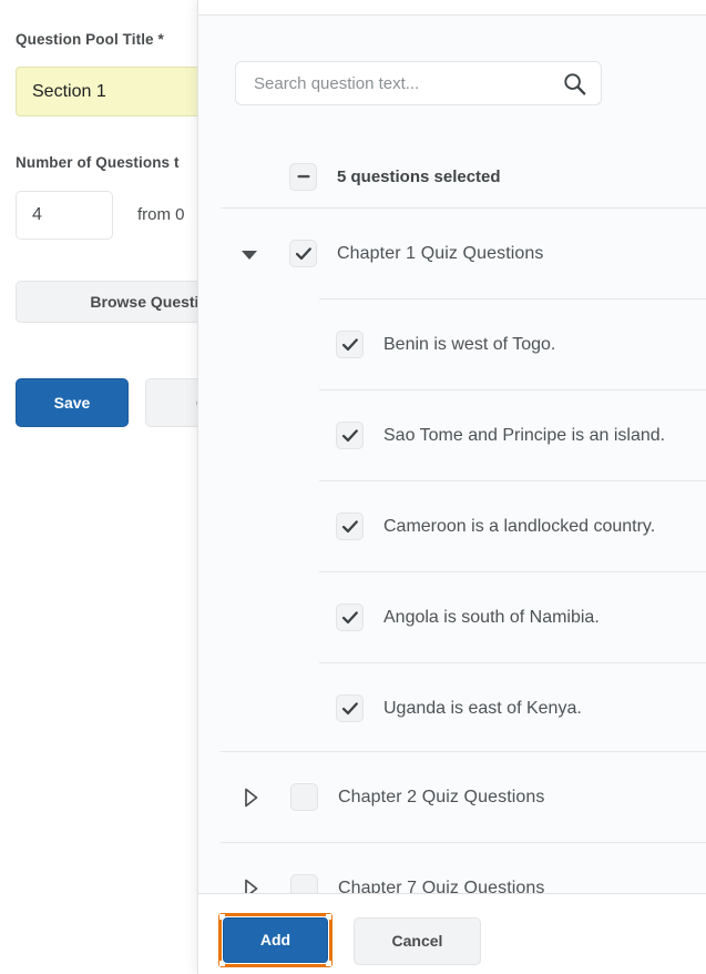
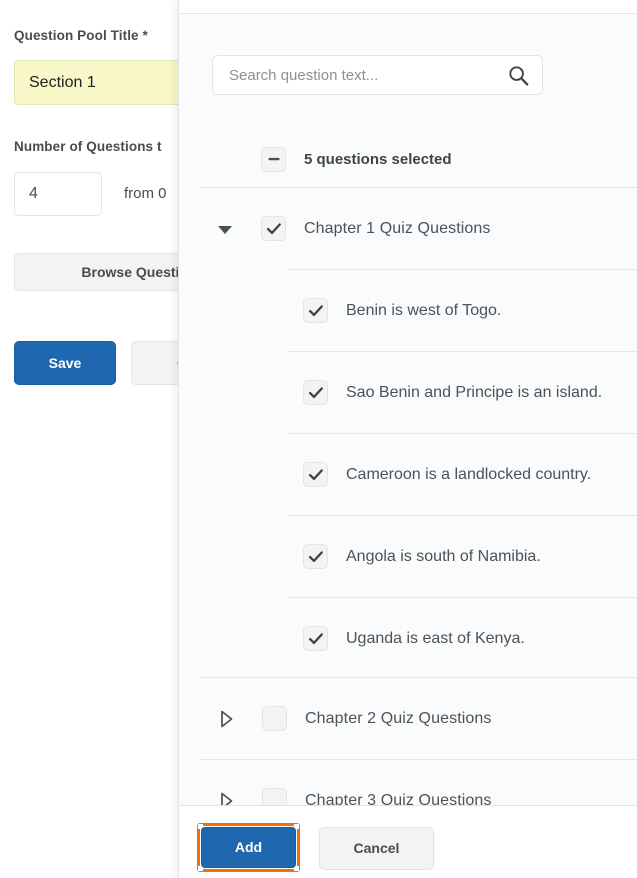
  Question Pool Title *
  Section 1
  Number of Questions t
  4
  from 0
  Browse Quest
  Save
  Search question text...
  5 questions selected
  Chapter 1 Quiz Questions
  Benin is west of Togo.
- Sao Tome and Principe is an island.
+ Sao Benin and Principe is an island.
  Cameroon is a landlocked country.
  Angola is south of Namibia.
  Uganda is east of Kenya.
  Chapter 2 Quiz Questions
- Chapter 7 Quiz Questions
+ Chapter 3 Quiz Questions
  Add
  Cancel
